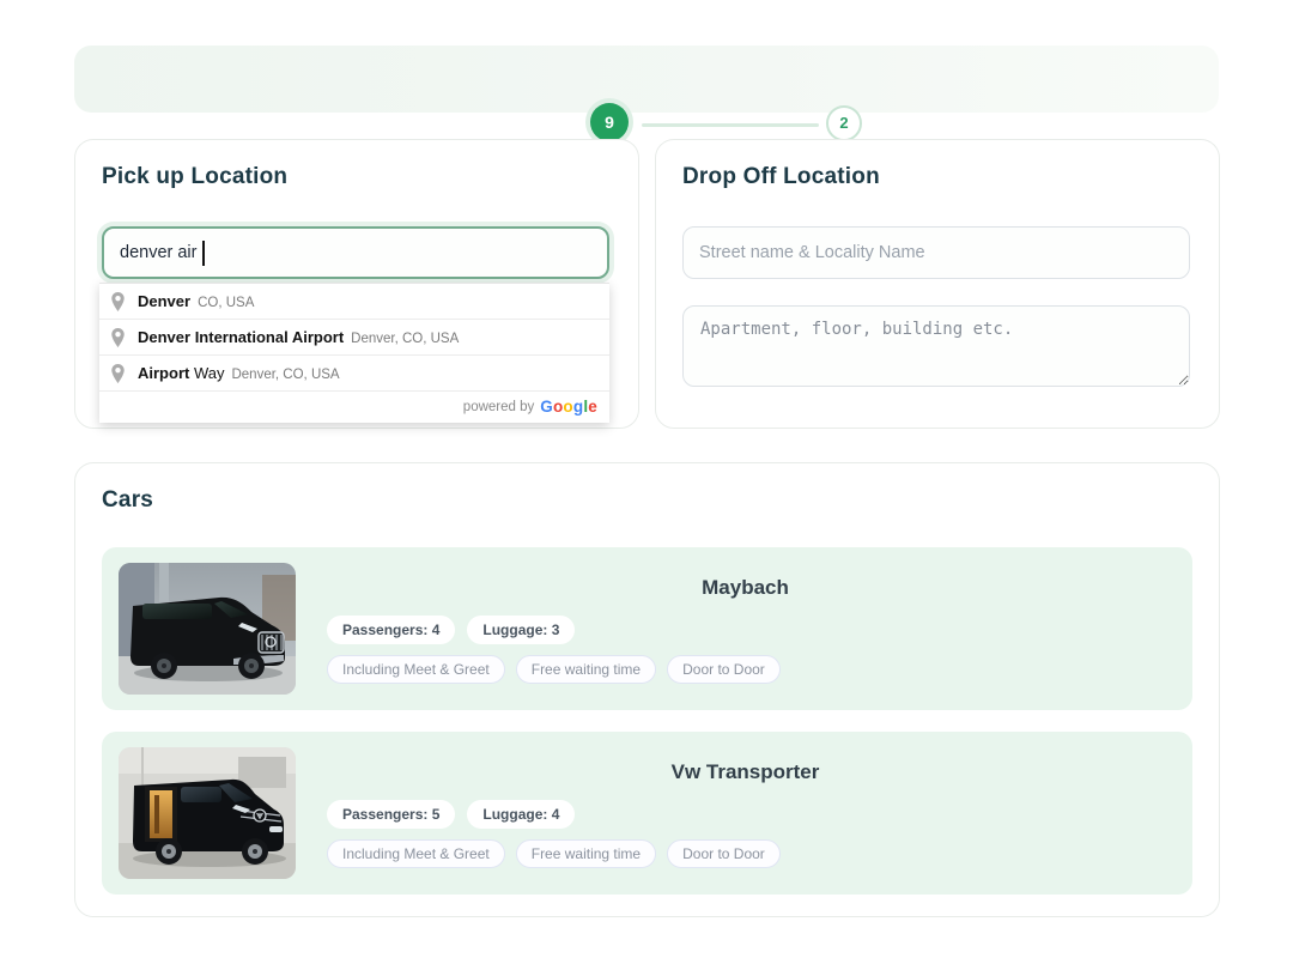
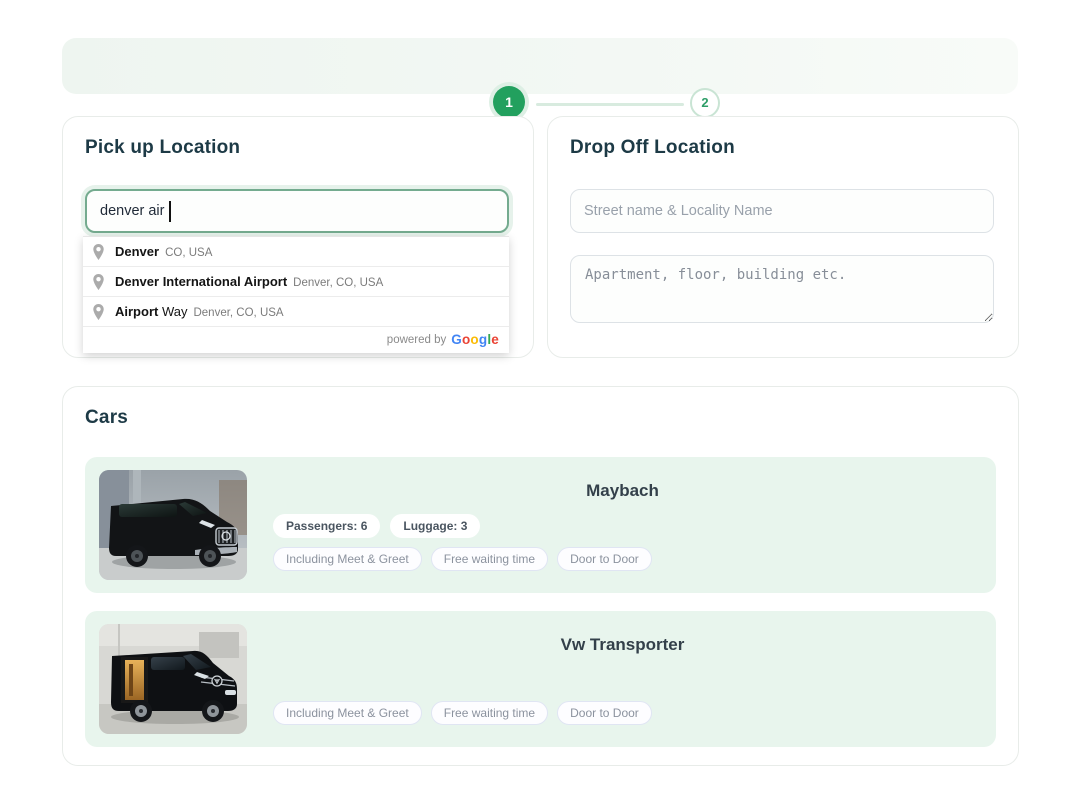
- 9
+ 1
  2
  Pick up Location
  denver air
  Denver CO, USA
  Denver International Airport Denver, CO, USA
  Airport Way Denver, CO, USA
  powered by
  Google
  Drop Off Location
  Street name & Locality Name
  Apartment, floor, building etc.
  Cars
  Maybach
- Passengers: 4
+ Passengers: 6
  Luggage: 3
  Including Meet & Greet
  Free waiting time
  Door to Door
  Vw Transporter
- Passengers: 5
- Luggage: 4
  Including Meet & Greet
  Free waiting time
  Door to Door
